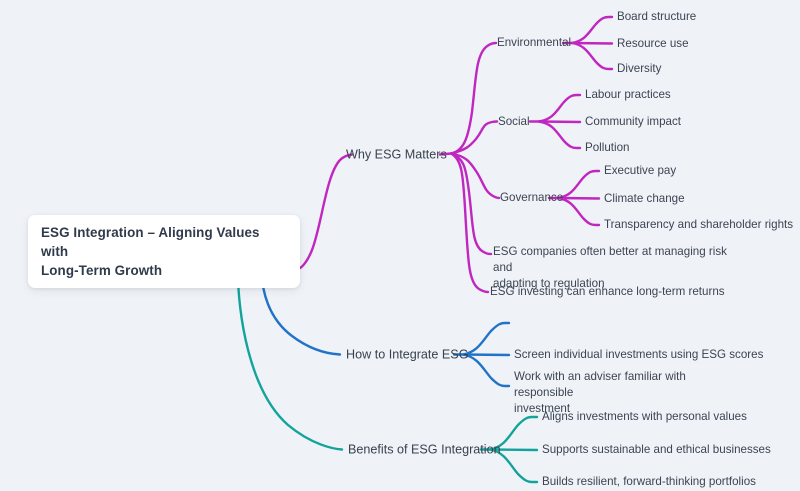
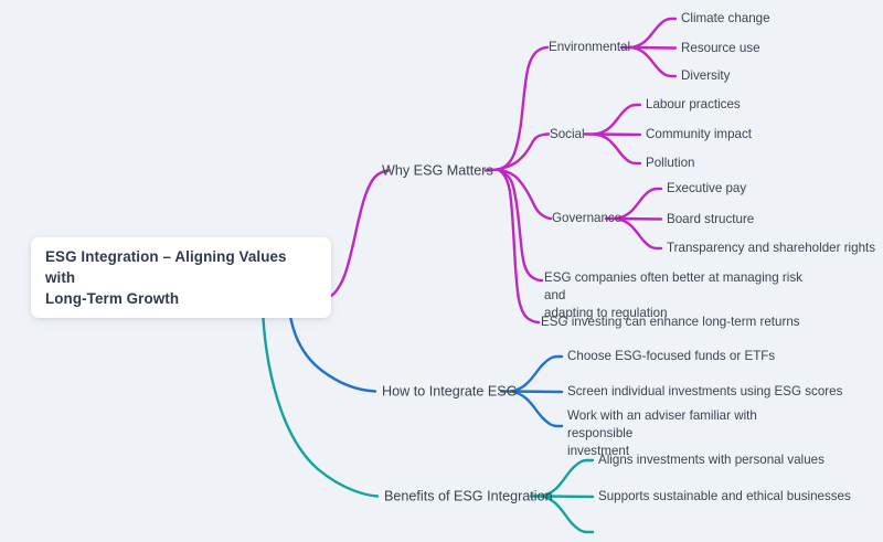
  ESG Integration – Aligning Values with
  Long-Term Growth
  Why ESG Matters
  How to Integrate ESG
  Benefits of ESG Integration
  Environmental
  Social
  Governance
  ESG companies often better at managing risk and
  adapting to regulation
  ESG investing can enhance long-term returns
- Board structure
+ Climate change
  Resource use
  Diversity
  Labour practices
  Community impact
  Pollution
  Executive pay
- Climate change
+ Board structure
  Transparency and shareholder rights
+ Choose ESG-focused funds or ETFs
  Screen individual investments using ESG scores
  Work with an adviser familiar with responsible
  investment
  Aligns investments with personal values
  Supports sustainable and ethical businesses
- Builds resilient, forward-thinking portfolios
